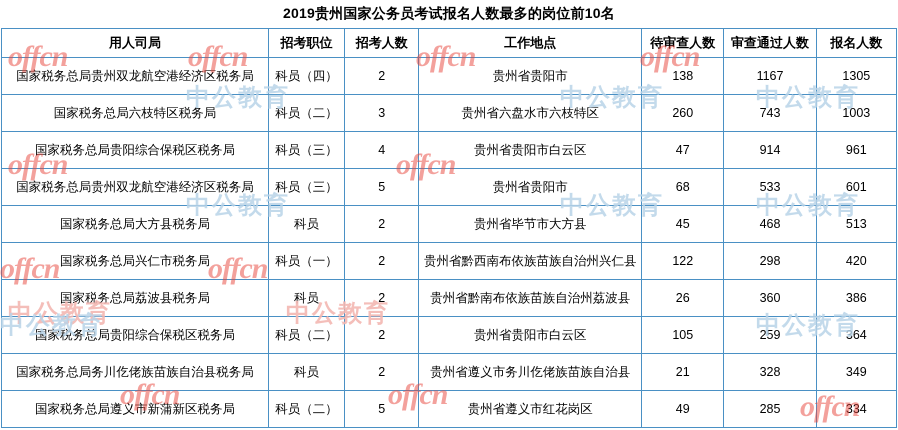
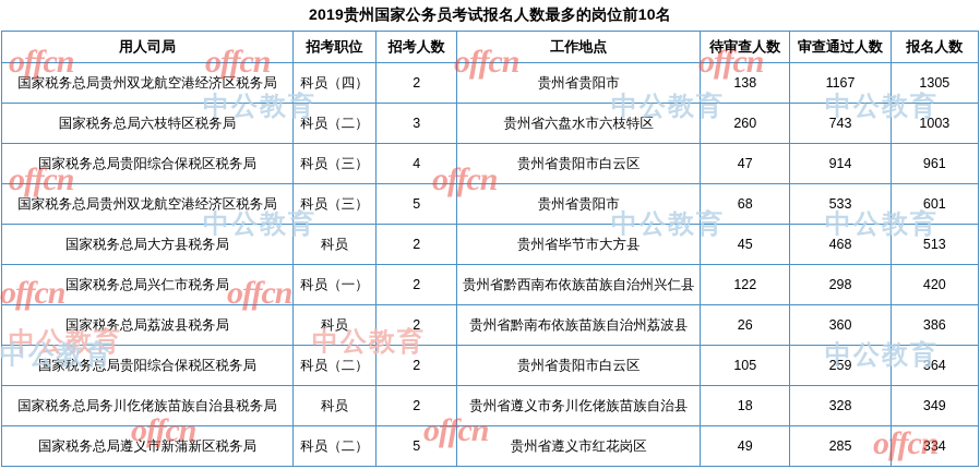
  2019贵州国家公务员考试报名人数最多的岗位前10名
  用人司局	招考职位	招考人数	工作地点	待审查人数	审查通过人数	报名人数
  国家税务总局贵州双龙航空港经济区税务局	科员（四）	2	贵州省贵阳市	138	1167	1305
  国家税务总局六枝特区税务局	科员（二）	3	贵州省六盘水市六枝特区	260	743	1003
  国家税务总局贵阳综合保税区税务局	科员（三）	4	贵州省贵阳市白云区	47	914	961
  国家税务总局贵州双龙航空港经济区税务局	科员（三）	5	贵州省贵阳市	68	533	601
  国家税务总局大方县税务局	科员	2	贵州省毕节市大方县	45	468	513
  国家税务总局兴仁市税务局	科员（一）	2	贵州省黔西南布依族苗族自治州兴仁县	122	298	420
  国家税务总局荔波县税务局	科员	2	贵州省黔南布依族苗族自治州荔波县	26	360	386
  国家税务总局贵阳综合保税区税务局	科员（二）	2	贵州省贵阳市白云区	105	259	364
- 国家税务总局务川仡佬族苗族自治县税务局	科员	2	贵州省遵义市务川仡佬族苗族自治县	21	328	349
+ 国家税务总局务川仡佬族苗族自治县税务局	科员	2	贵州省遵义市务川仡佬族苗族自治县	18	328	349
  国家税务总局遵义市新蒲新区税务局	科员（二）	5	贵州省遵义市红花岗区	49	285	334
  offcn
  offcn
  offcn
  offcn
  中公教育
  中公教育
  中公教育
  offcn
  offcn
  中公教育
  中公教育
  中公教育
  offcn
  offcn
  中公教育
  中公教育
  中公教育
  中公教育
  offcn
  offcn
  offcn
